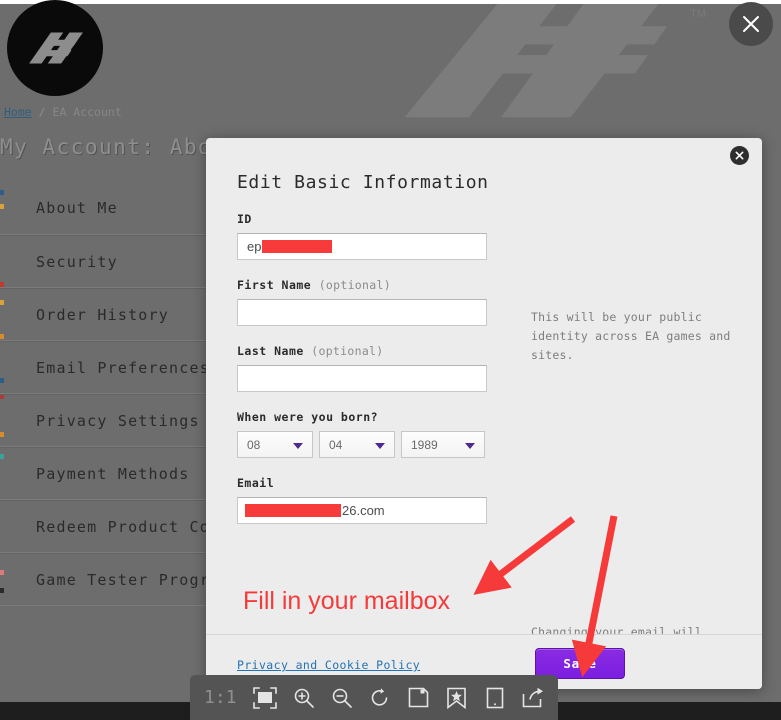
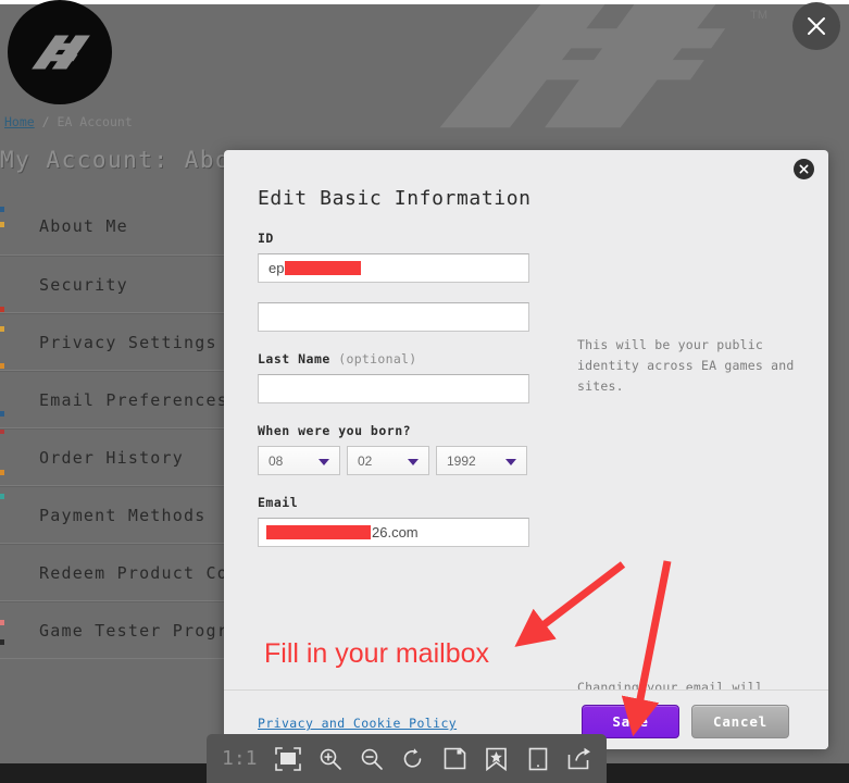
  Home / EA Account
  My Account: Ab
  About Me
  Security
- Order History
+ Privacy Settings
  Email Preferences
- Privacy Settings
+ Order History
  Payment Methods
  Redeem Product Co
  Game Tester Progr
  Edit Basic Information
  ID
  ep
- First Name (optional)
  Last Name (optional)
  When were you born?
  08
- 04
+ 02
- 1989
+ 1992
  Email
  26.com
  This will be your public identity across EA games and sites.
  Privacy and Cookie Policy
  Save
+ Cancel
  Fill in your mailbox
  1:1
